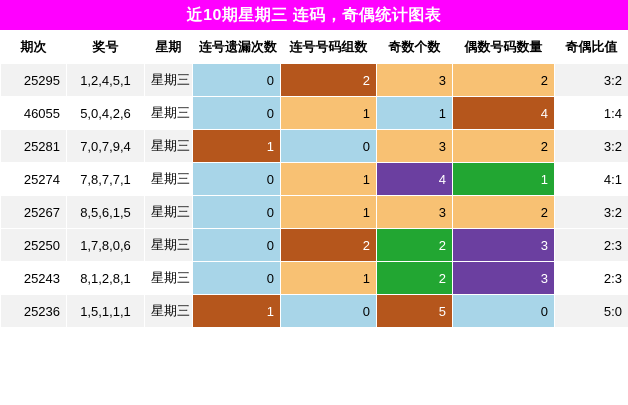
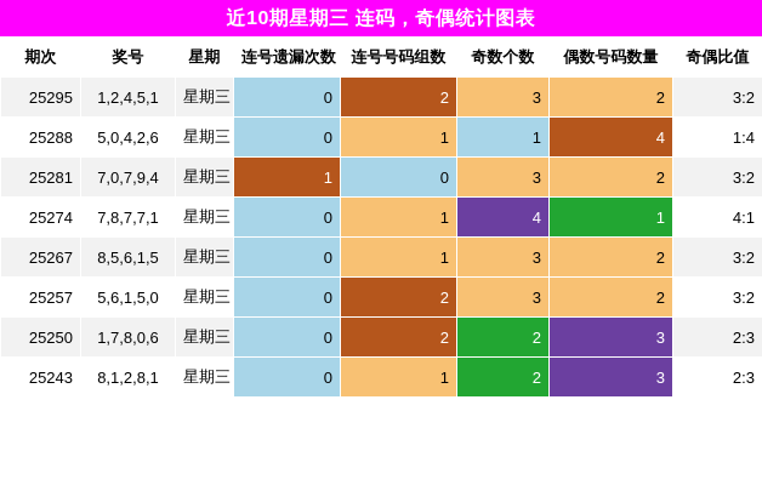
  近10期星期三 连码，奇偶统计图表
  期次	奖号	星期	连号遗漏次数	连号号码组数	奇数个数	偶数号码数量	奇偶比值
  25295	1,2,4,5,1	星期三	0	2	3	2	3:2
- 46055	5,0,4,2,6	星期三	0	1	1	4	1:4
+ 25288	5,0,4,2,6	星期三	0	1	1	4	1:4
  25281	7,0,7,9,4	星期三	1	0	3	2	3:2
  25274	7,8,7,7,1	星期三	0	1	4	1	4:1
  25267	8,5,6,1,5	星期三	0	1	3	2	3:2
+ 25257	5,6,1,5,0	星期三	0	2	3	2	3:2
  25250	1,7,8,0,6	星期三	0	2	2	3	2:3
  25243	8,1,2,8,1	星期三	0	1	2	3	2:3
- 25236	1,5,1,1,1	星期三	1	0	5	0	5:0
